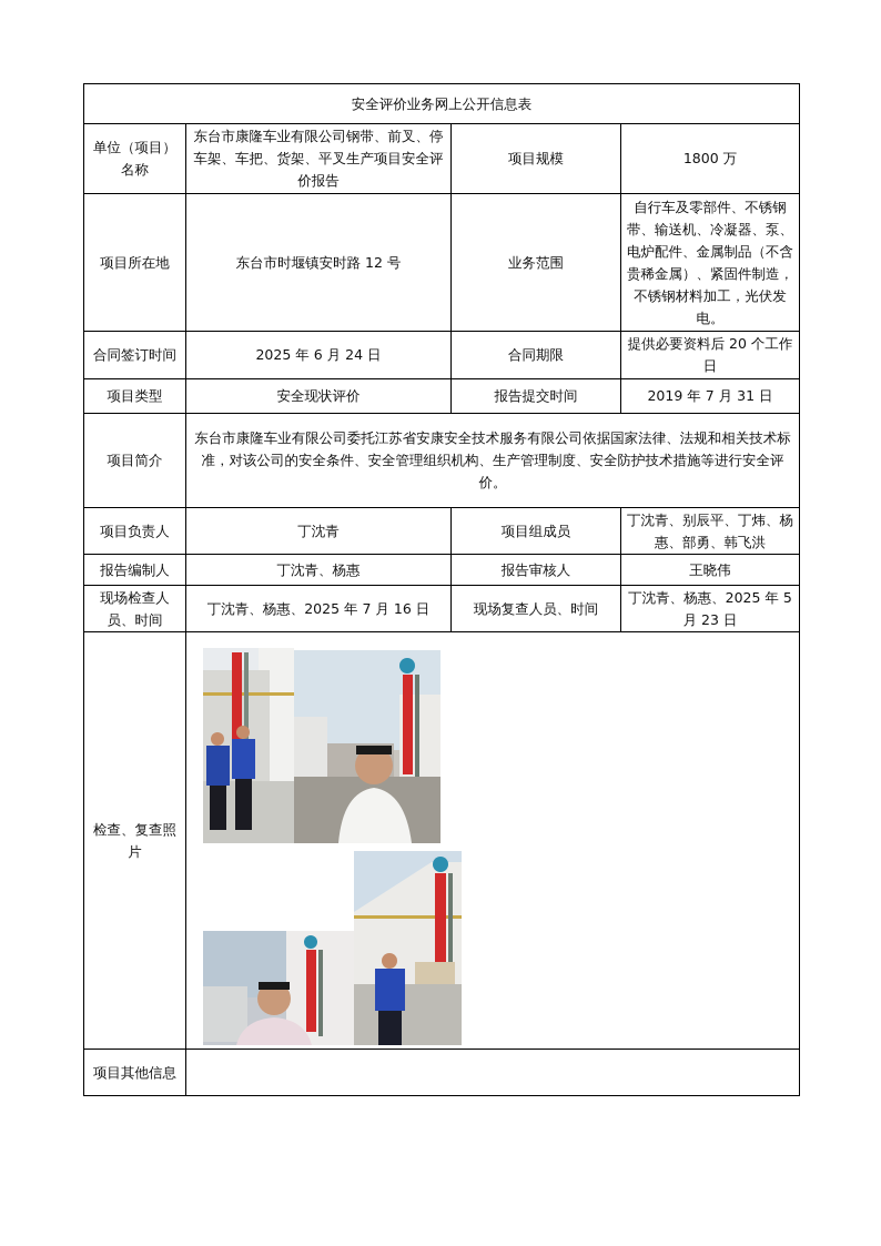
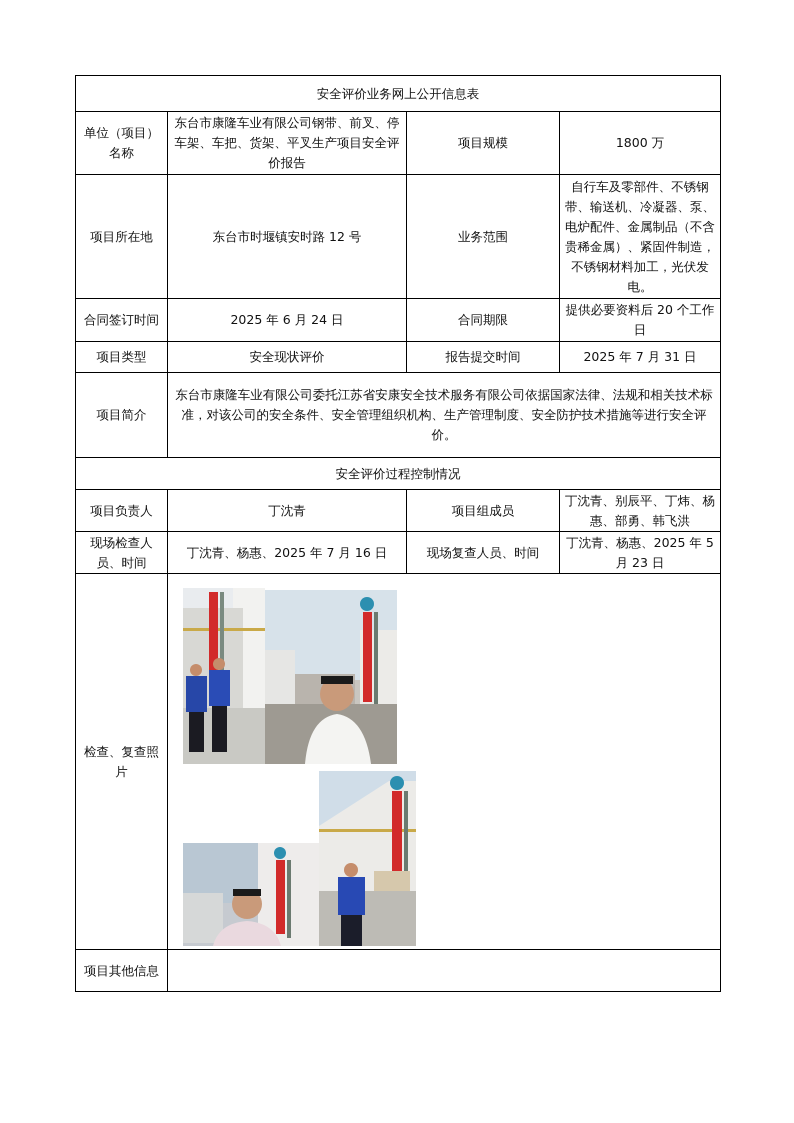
  安全评价业务网上公开信息表
  单位（项目）名称	东台市康隆车业有限公司钢带、前叉、停车架、车把、货架、平叉生产项目安全评价报告	项目规模	1800 万
  项目所在地	东台市时堰镇安时路 12 号	业务范围	自行车及零部件、不锈钢带、输送机、冷凝器、泵、电炉配件、金属制品（不含贵稀金属）、紧固件制造，不锈钢材料加工，光伏发电。
  合同签订时间	2025 年 6 月 24 日	合同期限	提供必要资料后 20 个工作日
- 项目类型	安全现状评价	报告提交时间	2019 年 7 月 31 日
+ 项目类型	安全现状评价	报告提交时间	2025 年 7 月 31 日
  项目简介	东台市康隆车业有限公司委托江苏省安康安全技术服务有限公司依据国家法律、法规和相关技术标准，对该公司的安全条件、安全管理组织机构、生产管理制度、安全防护技术措施等进行安全评价。
+ 安全评价过程控制情况
  项目负责人	丁沈青	项目组成员	丁沈青、别辰平、丁炜、杨惠、部勇、韩飞洪
- 报告编制人	丁沈青、杨惠	报告审核人	王晓伟
  现场检查人员、时间	丁沈青、杨惠、2025 年 7 月 16 日	现场复查人员、时间	丁沈青、杨惠、2025 年 5 月 23 日
  检查、复查照片
  项目其他信息
